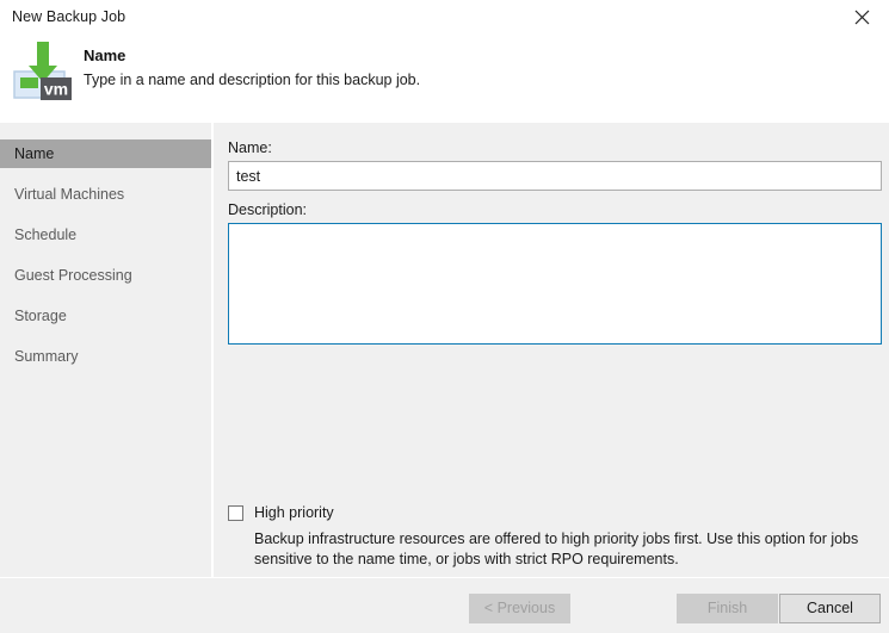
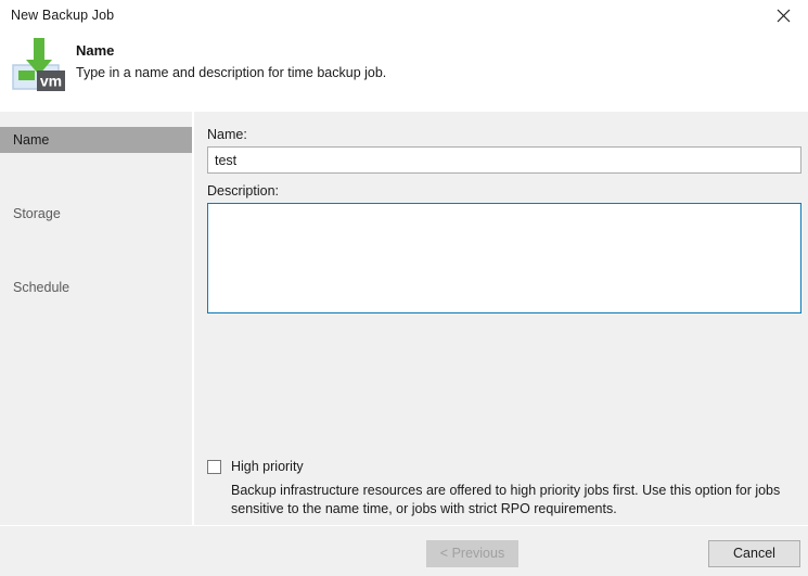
  New Backup Job
  vm
  Name
- Type in a name and description for this backup job.
+ Type in a name and description for time backup job.
  Name
- Virtual Machines
- Schedule
+ Storage
- Guest Processing
- Storage
+ Schedule
- Summary
  Name:
  test
  Description:
  High priority
  Backup infrastructure resources are offered to high priority jobs first. Use this option for jobs sensitive to the name time, or jobs with strict RPO requirements.
  < Previous
- Finish
  Cancel
